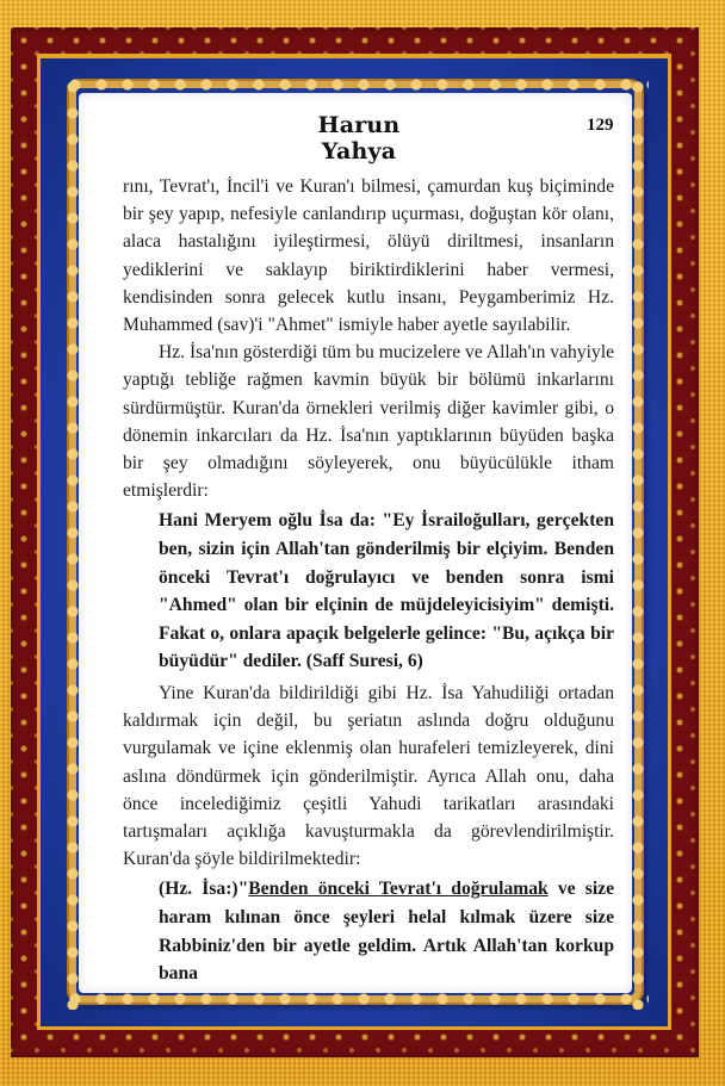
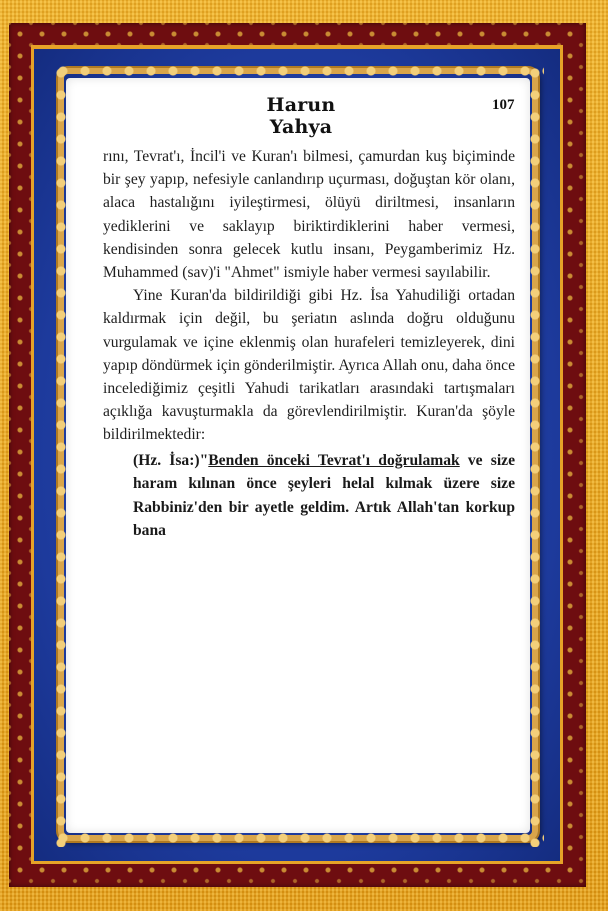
  Harun Yahya
- 129
+ 107
- rını, Tevrat'ı, İncil'i ve Kuran'ı bilmesi, çamurdan kuş biçiminde bir şey yapıp, nefesiyle canlandırıp uçurması, doğuştan kör olanı, alaca hastalığını iyileştirmesi, ölüyü diriltmesi, insanların yediklerini ve saklayıp biriktirdiklerini haber vermesi, kendisinden sonra gelecek kutlu insanı, Peygamberimiz Hz. Muhammed (sav)'i "Ahmet" ismiyle haber ayetle sayılabilir.
+ rını, Tevrat'ı, İncil'i ve Kuran'ı bilmesi, çamurdan kuş biçiminde bir şey yapıp, nefesiyle canlandırıp uçurması, doğuştan kör olanı, alaca hastalığını iyileştirmesi, ölüyü diriltmesi, insanların yediklerini ve saklayıp biriktirdiklerini haber vermesi, kendisinden sonra gelecek kutlu insanı, Peygamberimiz Hz. Muhammed (sav)'i "Ahmet" ismiyle haber vermesi sayılabilir.
- Hz. İsa'nın gösterdiği tüm bu mucizelere ve Allah'ın vahyiyle yaptığı tebliğe rağmen kavmin büyük bir bölümü inkarlarını sürdürmüştür. Kuran'da örnekleri verilmiş diğer kavimler gibi, o dönemin inkarcıları da Hz. İsa'nın yaptıklarının büyüden başka bir şey olmadığını söyleyerek, onu büyücülükle itham etmişlerdir:
- Hani Meryem oğlu İsa da: "Ey İsrailoğulları, gerçekten ben, sizin için Allah'tan gönderilmiş bir elçiyim. Benden önceki Tevrat'ı doğrulayıcı ve benden sonra ismi "Ahmed" olan bir elçinin de müjdeleyicisiyim" demişti. Fakat o, onlara apaçık belgelerle gelince: "Bu, açıkça bir büyüdür" dediler. (Saff Suresi, 6)
- Yine Kuran'da bildirildiği gibi Hz. İsa Yahudiliği ortadan kaldırmak için değil, bu şeriatın aslında doğru olduğunu vurgulamak ve içine eklenmiş olan hurafeleri temizleyerek, dini aslına döndürmek için gönderilmiştir. Ayrıca Allah onu, daha önce incelediğimiz çeşitli Yahudi tarikatları arasındaki tartışmaları açıklığa kavuşturmakla da görevlendirilmiştir. Kuran'da şöyle bildirilmektedir:
+ Yine Kuran'da bildirildiği gibi Hz. İsa Yahudiliği ortadan kaldırmak için değil, bu şeriatın aslında doğru olduğunu vurgulamak ve içine eklenmiş olan hurafeleri temizleyerek, dini yapıp döndürmek için gönderilmiştir. Ayrıca Allah onu, daha önce incelediğimiz çeşitli Yahudi tarikatları arasındaki tartışmaları açıklığa kavuşturmakla da görevlendirilmiştir. Kuran'da şöyle bildirilmektedir:
  (Hz. İsa:)"Benden önceki Tevrat'ı doğrulamak ve size haram kılınan önce şeyleri helal kılmak üzere size Rabbiniz'den bir ayetle geldim. Artık Allah'tan korkup bana
